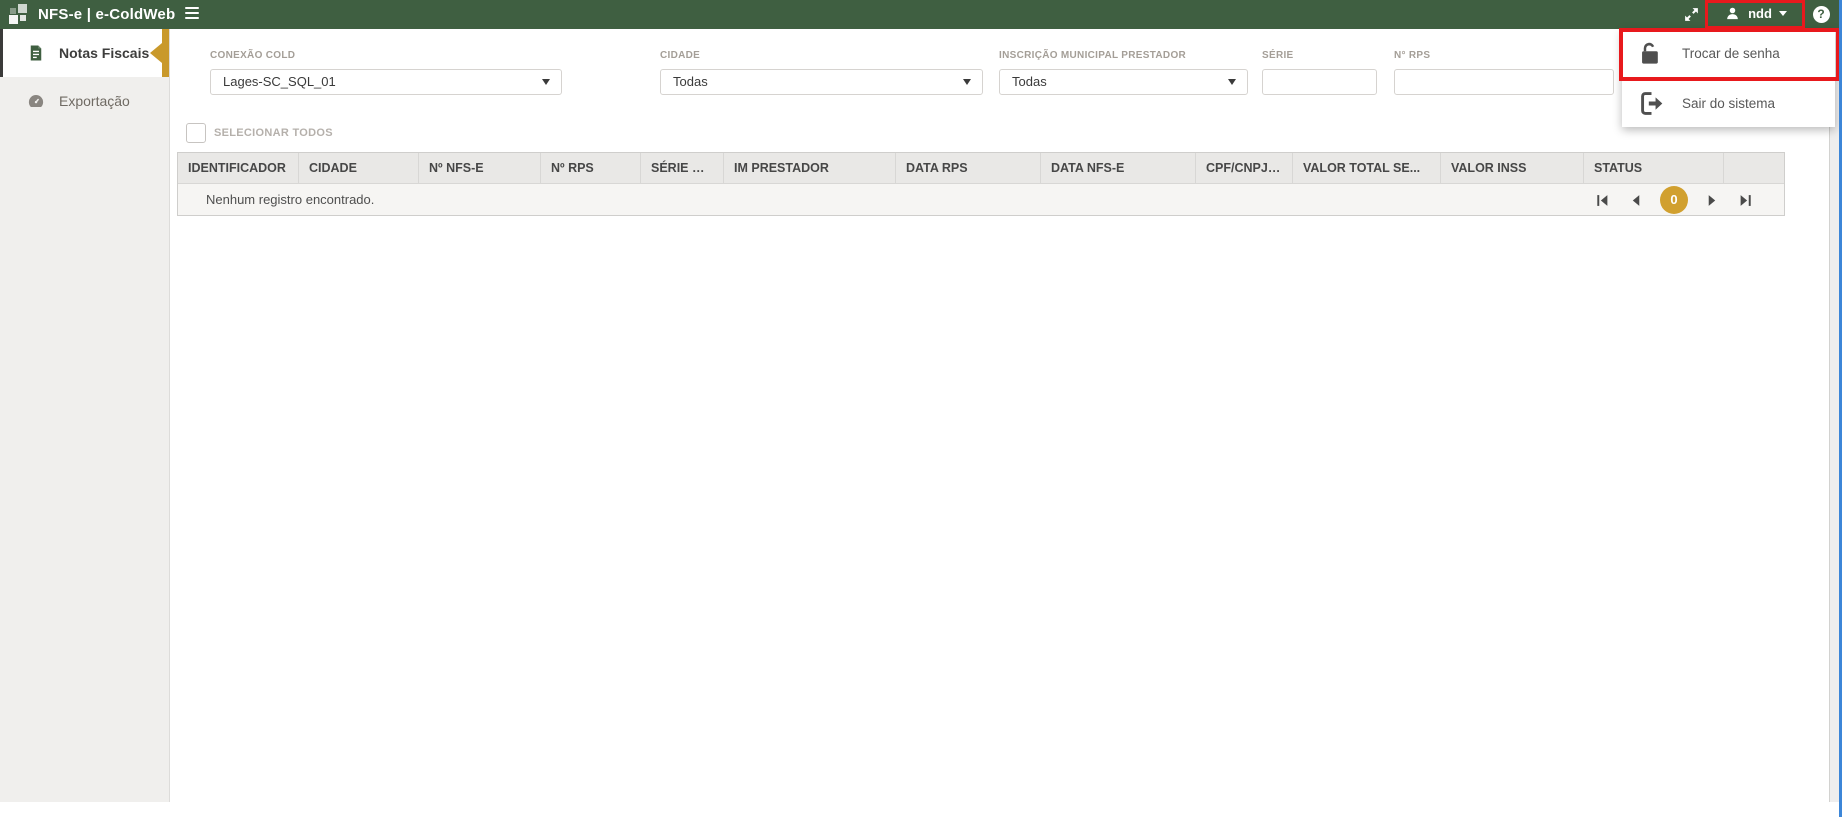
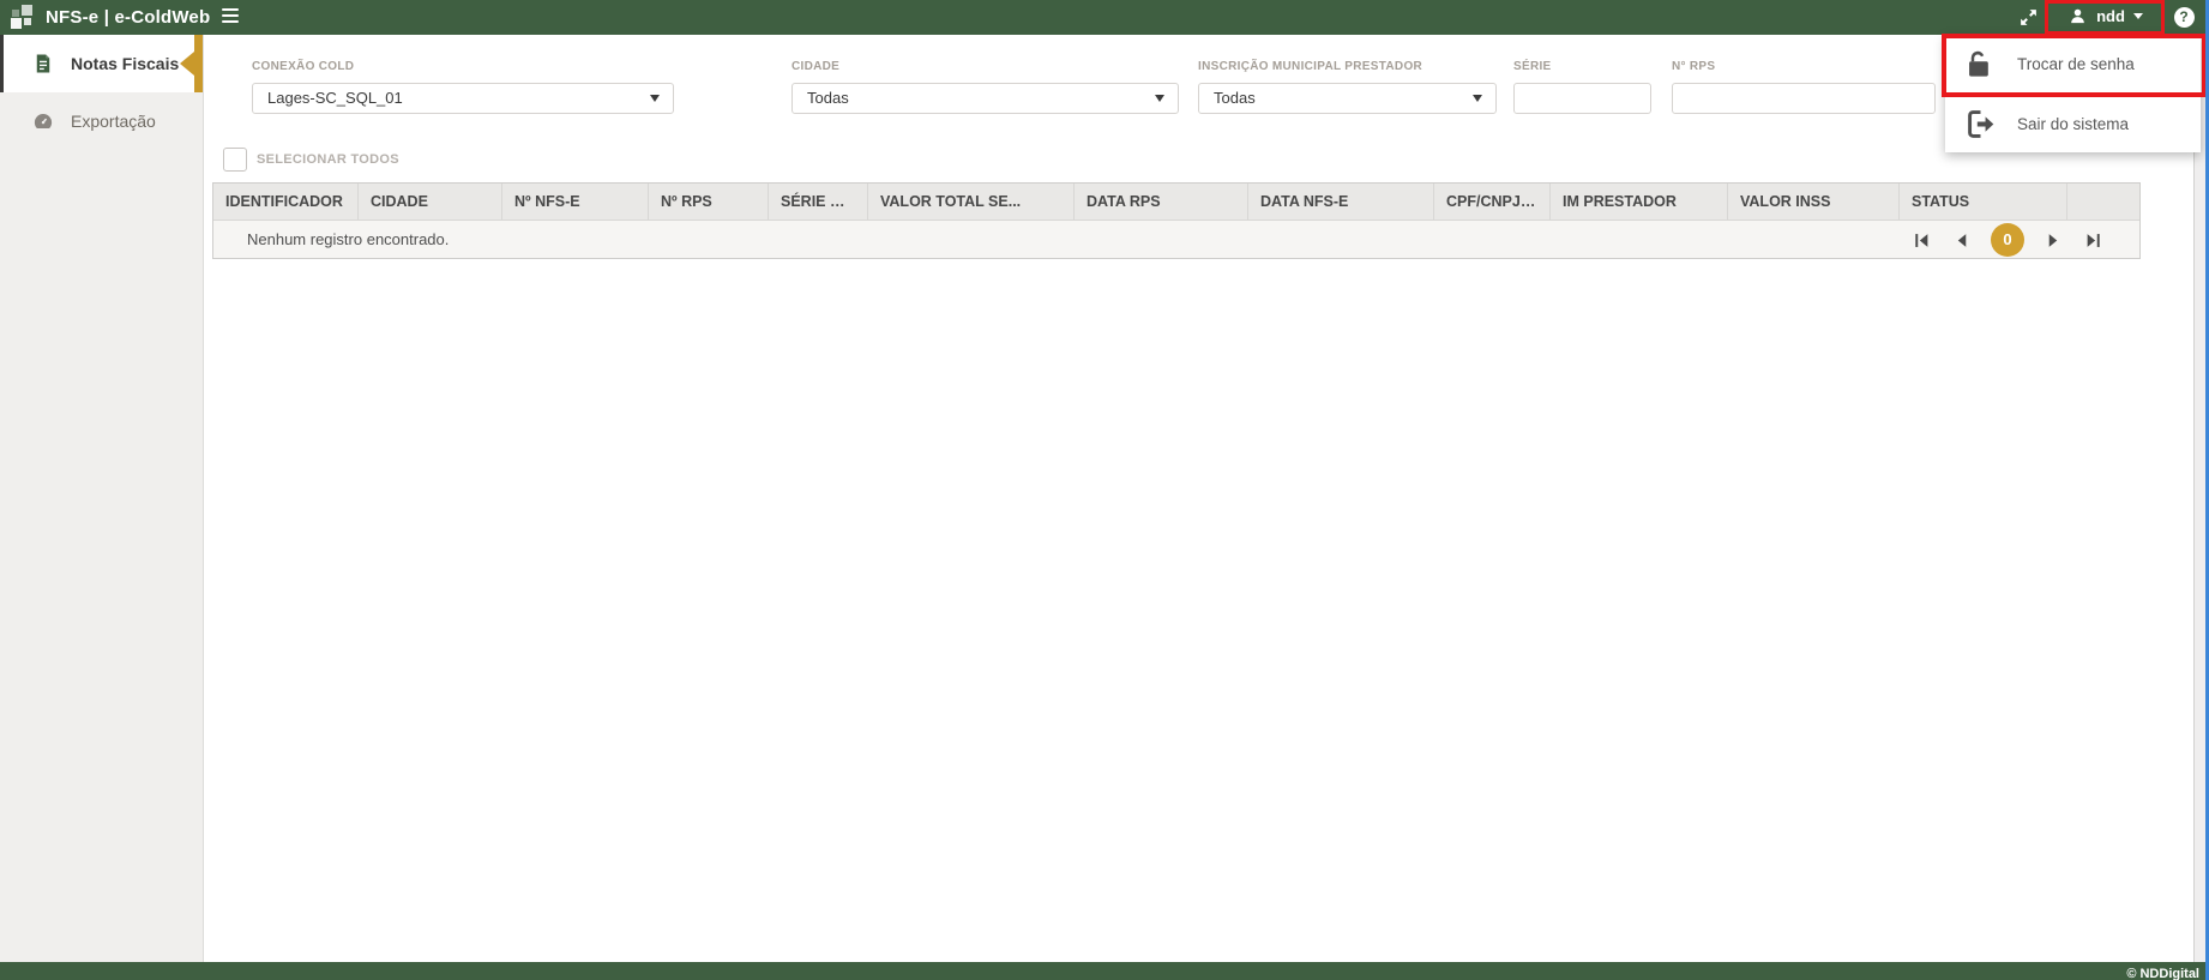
  NFS-e | e-ColdWeb
  ndd
  ?
  Notas Fiscais
  Exportação
  CONEXÃO COLD
  Lages-SC_SQL_01
  CIDADE
  Todas
  INSCRIÇÃO MUNICIPAL PRESTADOR
  Todas
  SÉRIE
  N° RPS
  SELECIONAR TODOS
  IDENTIFICADOR
  CIDADE
  Nº NFS-E
  Nº RPS
  SÉRIE RPS
- IM PRESTADOR
+ VALOR TOTAL SE...
  DATA RPS
  DATA NFS-E
- VALOR TOTAL SE...
+ IM PRESTADOR
  VALOR INSS
  STATUS
  Nenhum registro encontrado.
  0
  Trocar de senha
  Sair do sistema
+ © NDDigital
